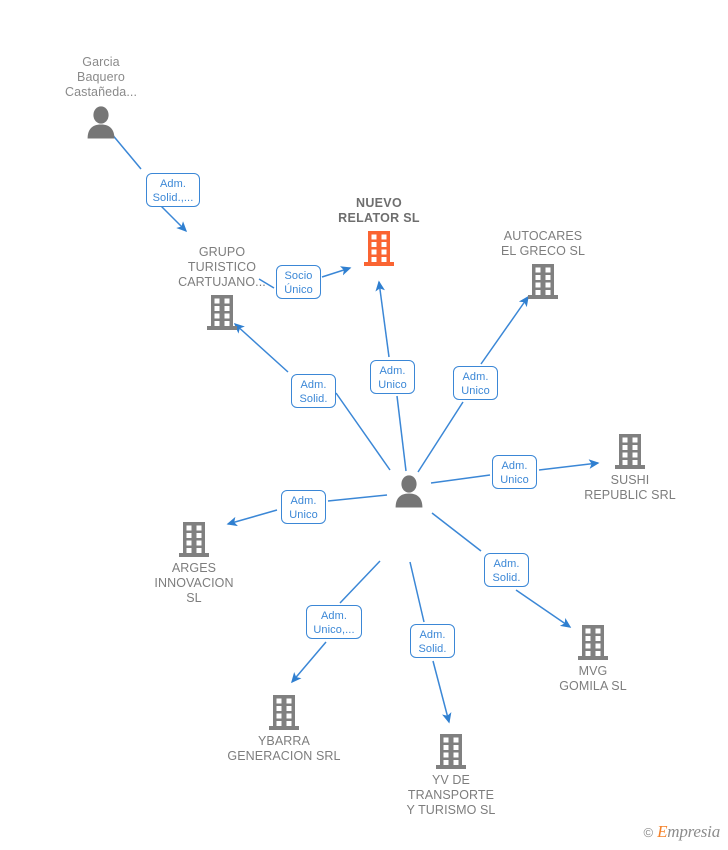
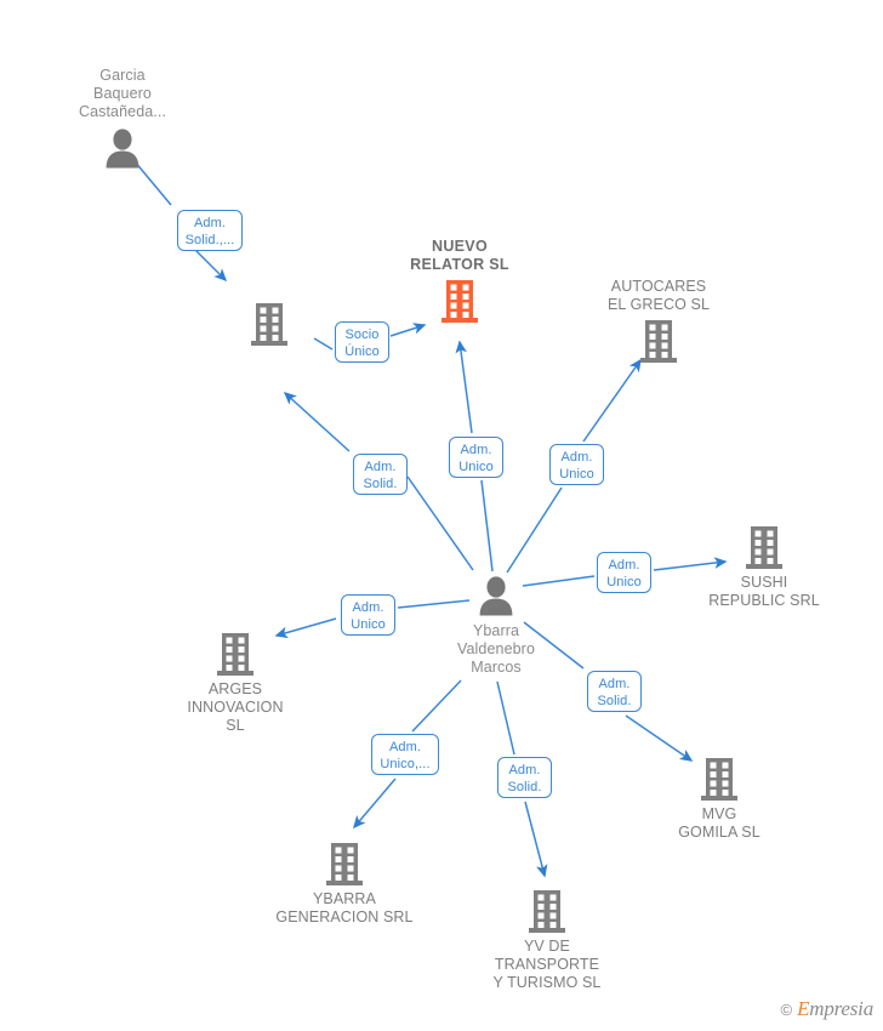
  Garcia
  Baquero
  Castañeda...
- GRUPO
- TURISTICO
- CARTUJANO...
  NUEVO
  RELATOR SL
  AUTOCARES
  EL GRECO SL
  SUSHI
  REPUBLIC SRL
+ Ybarra
+ Valdenebro
+ Marcos
  ARGES
  INNOVACION
  SL
  MVG
  GOMILA SL
  YBARRA
  GENERACION SRL
  YV DE
  TRANSPORTE
  Y TURISMO SL
  Adm.
  Solid.,...
  Socio
  Único
  Adm.
  Solid.
  Adm.
  Unico
  Adm.
  Unico
  Adm.
  Unico
  Adm.
  Unico
  Adm.
  Solid.
  Adm.
  Unico,...
  Adm.
  Solid.
  ©
  Empresia
